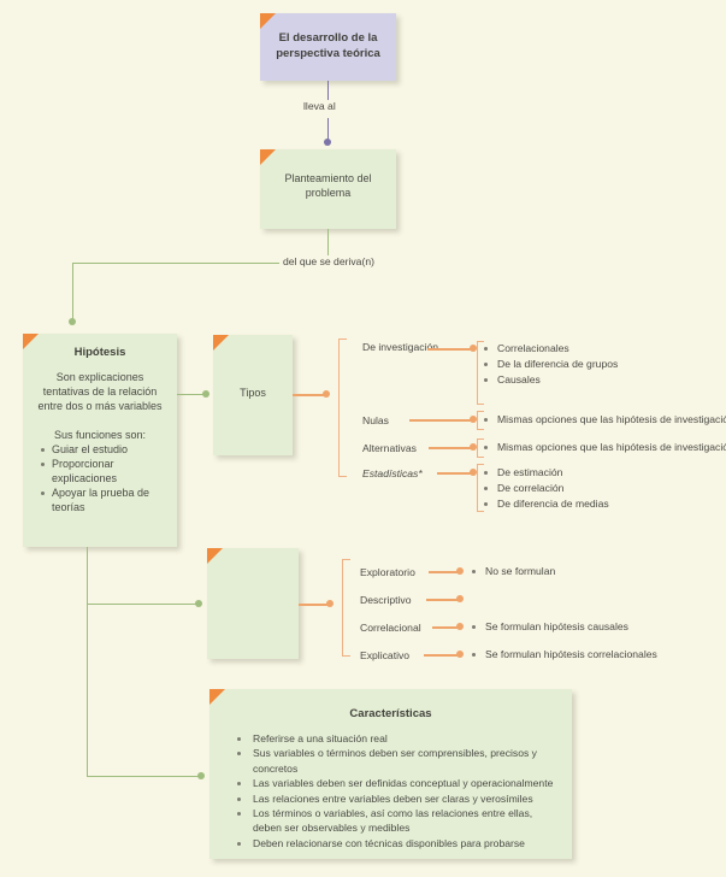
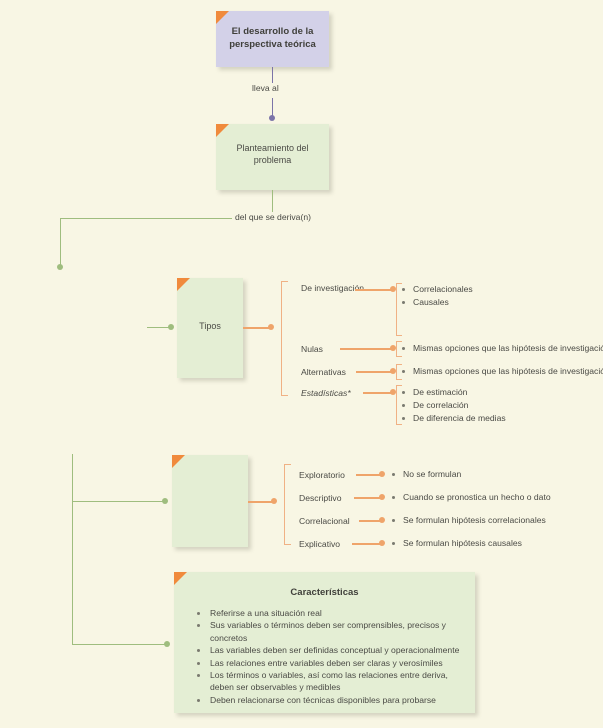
  El desarrollo de la perspectiva teórica
  lleva al
  Planteamiento del problema
  del que se deriva(n)
- Hipótesis
- Son explicaciones tentativas de la relación entre dos o más variables
- Sus funciones son:
- Guiar el estudio
- Proporcionar explicaciones
- Apoyar la prueba de teorías
  Tipos
  De investigación
  Nulas
  Alternativas
  Estadísticas*
  Correlacionales
- De la diferencia de grupos
  Causales
  Mismas opciones que las hipótesis de investigaci
  Mismas opciones que las hipótesis de investigaci
  De estimación
  De correlación
  De diferencia de medias
  Exploratorio
  No se formulan
  Descriptivo
+ Cuando se pronostica un hecho o dato
  Correlacional
- Se formulan hipótesis causales
+ Se formulan hipótesis correlacionales
  Explicativo
- Se formulan hipótesis correlacionales
+ Se formulan hipótesis causales
  Características
  Referirse a una situación real
  Sus variables o términos deben ser comprensibles, precisos y concretos
  Las variables deben ser definidas conceptual y operacionalmente
  Las relaciones entre variables deben ser claras y verosímiles
- Los términos o variables, así como las relaciones entre ellas, deben ser observables y medibles
+ Los términos o variables, así como las relaciones entre deriva, deben ser observables y medibles
  Deben relacionarse con técnicas disponibles para probarse
